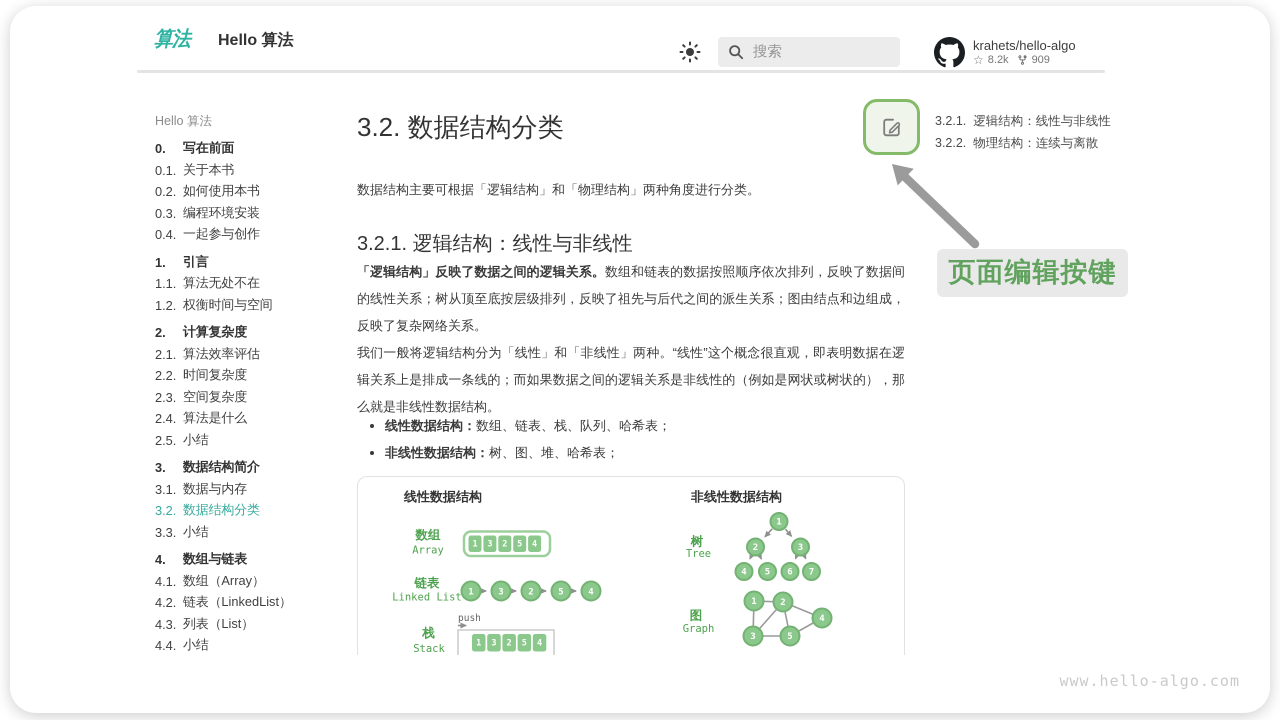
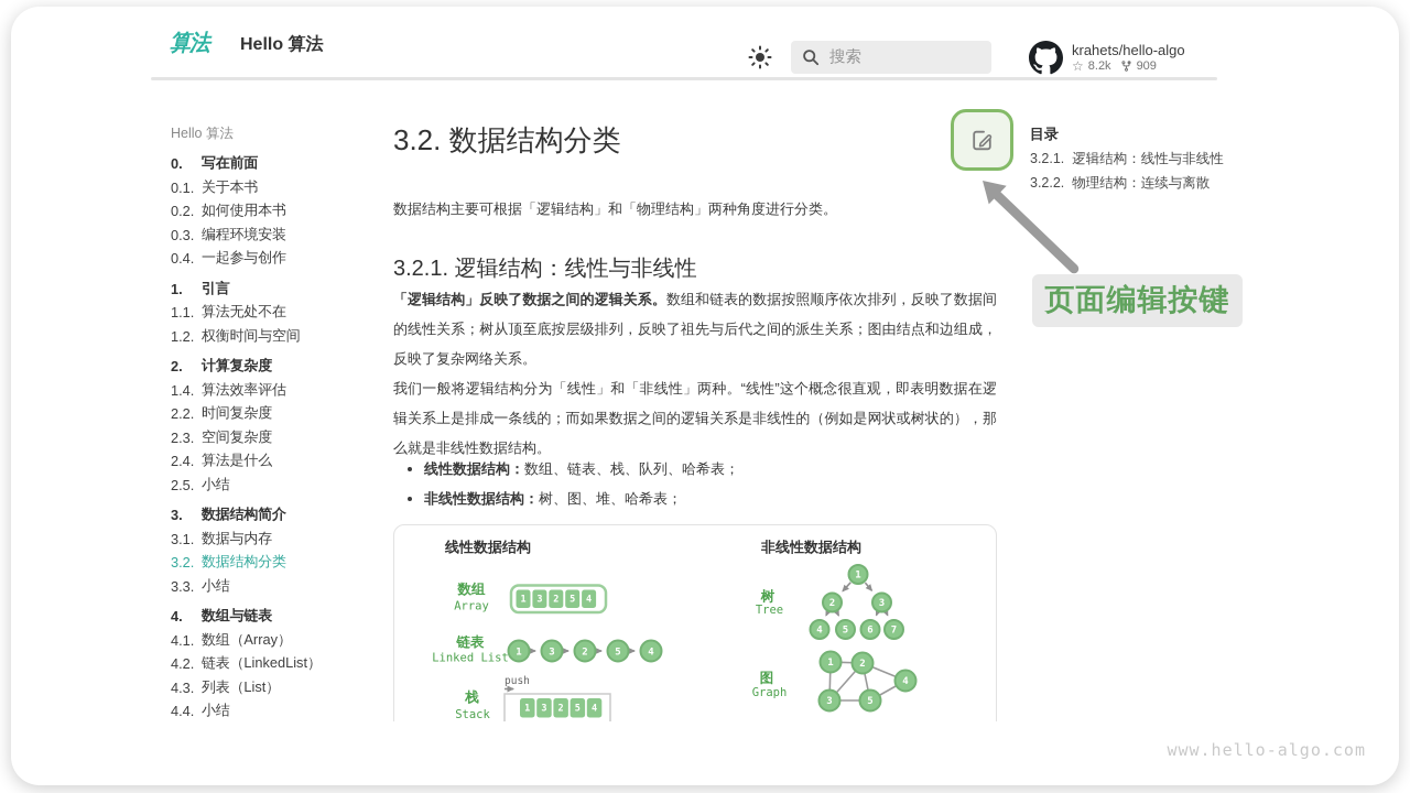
  算法
  Hello 算法
  搜索
  krahets/hello-algo
  ☆
  8.2k
  909
  Hello 算法
  0.
  写在前面
  0.1.
  关于本书
  0.2.
  如何使用本书
  0.3.
  编程环境安装
  0.4.
  一起参与创作
  1.
  引言
  1.1.
  算法无处不在
  1.2.
  权衡时间与空间
  2.
  计算复杂度
- 2.1.
+ 1.4.
  算法效率评估
  2.2.
  时间复杂度
  2.3.
  空间复杂度
  2.4.
  算法是什么
  2.5.
  小结
  3.
  数据结构简介
  3.1.
  数据与内存
  3.2.
  数据结构分类
  3.3.
  小结
  4.
  数组与链表
  4.1.
  数组（Array）
  4.2.
  链表（LinkedList）
  4.3.
  列表（List）
  4.4.
  小结
  3.2. 数据结构分类
  数据结构主要可根据「逻辑结构」和「物理结构」两种角度进行分类。
  3.2.1. 逻辑结构：线性与非线性
  「逻辑结构」反映了数据之间的逻辑关系。数组和链表的数据按照顺序依次排列，反映了数据间的线性关系；树从顶至底按层级排列，反映了祖先与后代之间的派生关系；图由结点和边组成，反映了复杂网络关系。
  我们一般将逻辑结构分为「线性」和「非线性」两种。“线性”这个概念很直观，即表明数据在逻辑关系上是排成一条线的；而如果数据之间的逻辑关系是非线性的（例如是网状或树状的），那么就是非线性数据结构。
  线性数据结构：数组、链表、栈、队列、哈希表；
  非线性数据结构：树、图、堆、哈希表；
  数组
  Array
  链表
  Linked List
  栈
  Stack
  树
  Tree
  图
  Graph
  1
  3
  2
  5
  4
  1
  3
  2
  5
  4
  push
  1
  3
  2
  5
  4
  1
  2
  3
  4
  5
  6
  7
  1
  2
  3
  4
  5
  线性数据结构
  非线性数据结构
+ 目录
  3.2.1.
  逻辑结构：线性与非线性
  3.2.2.
  物理结构：连续与离散
  页面编辑按键
  www.hello-algo.com
